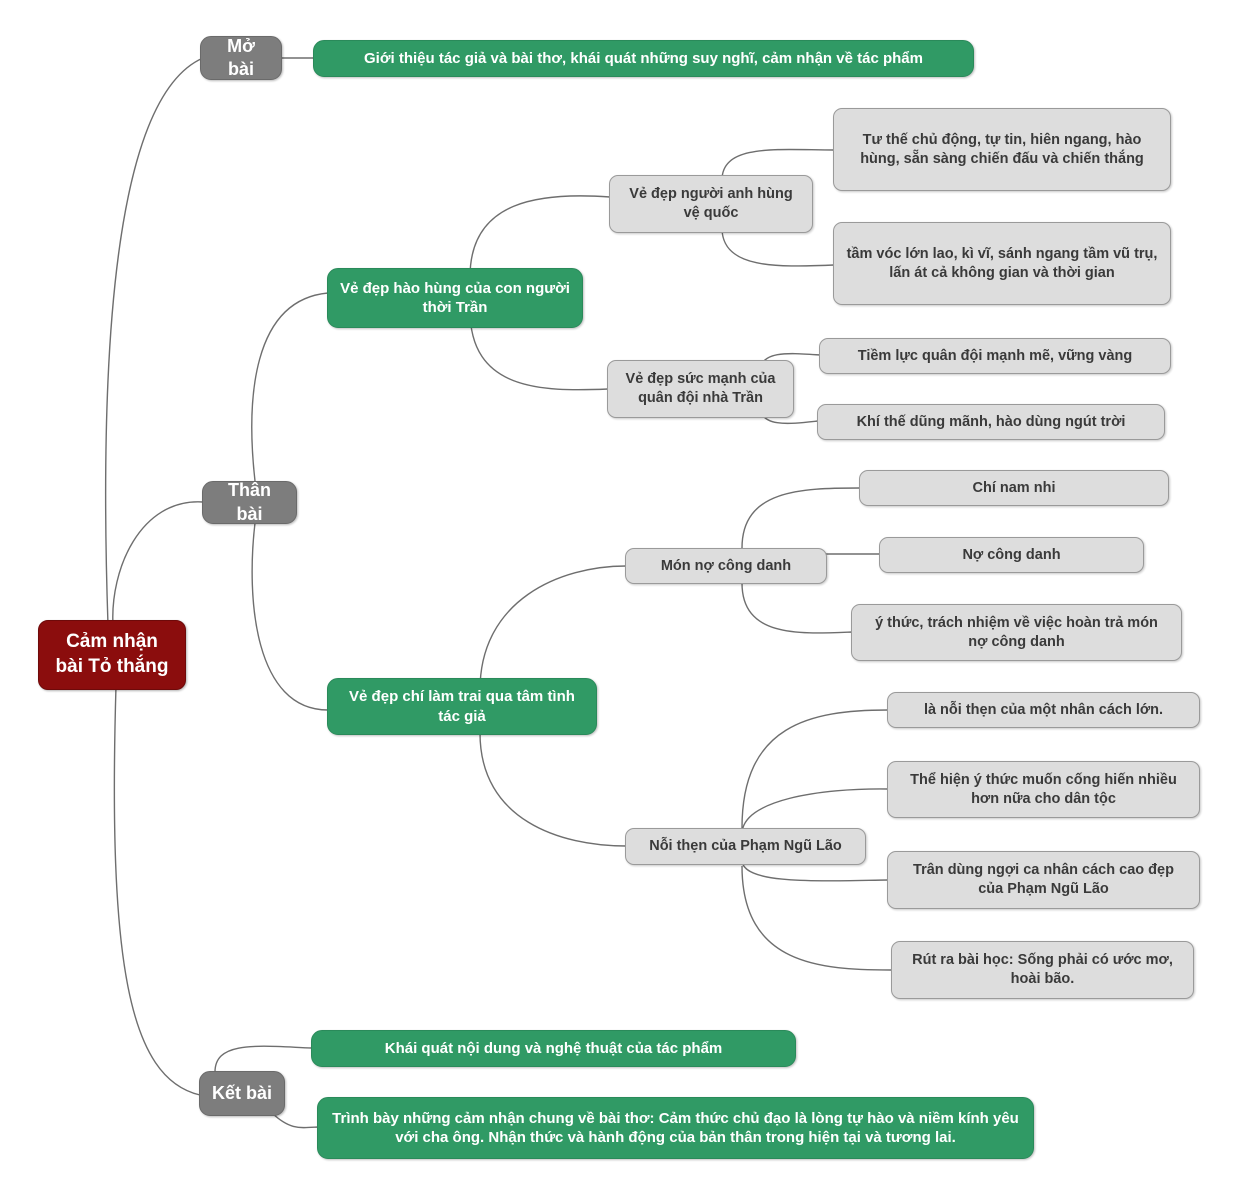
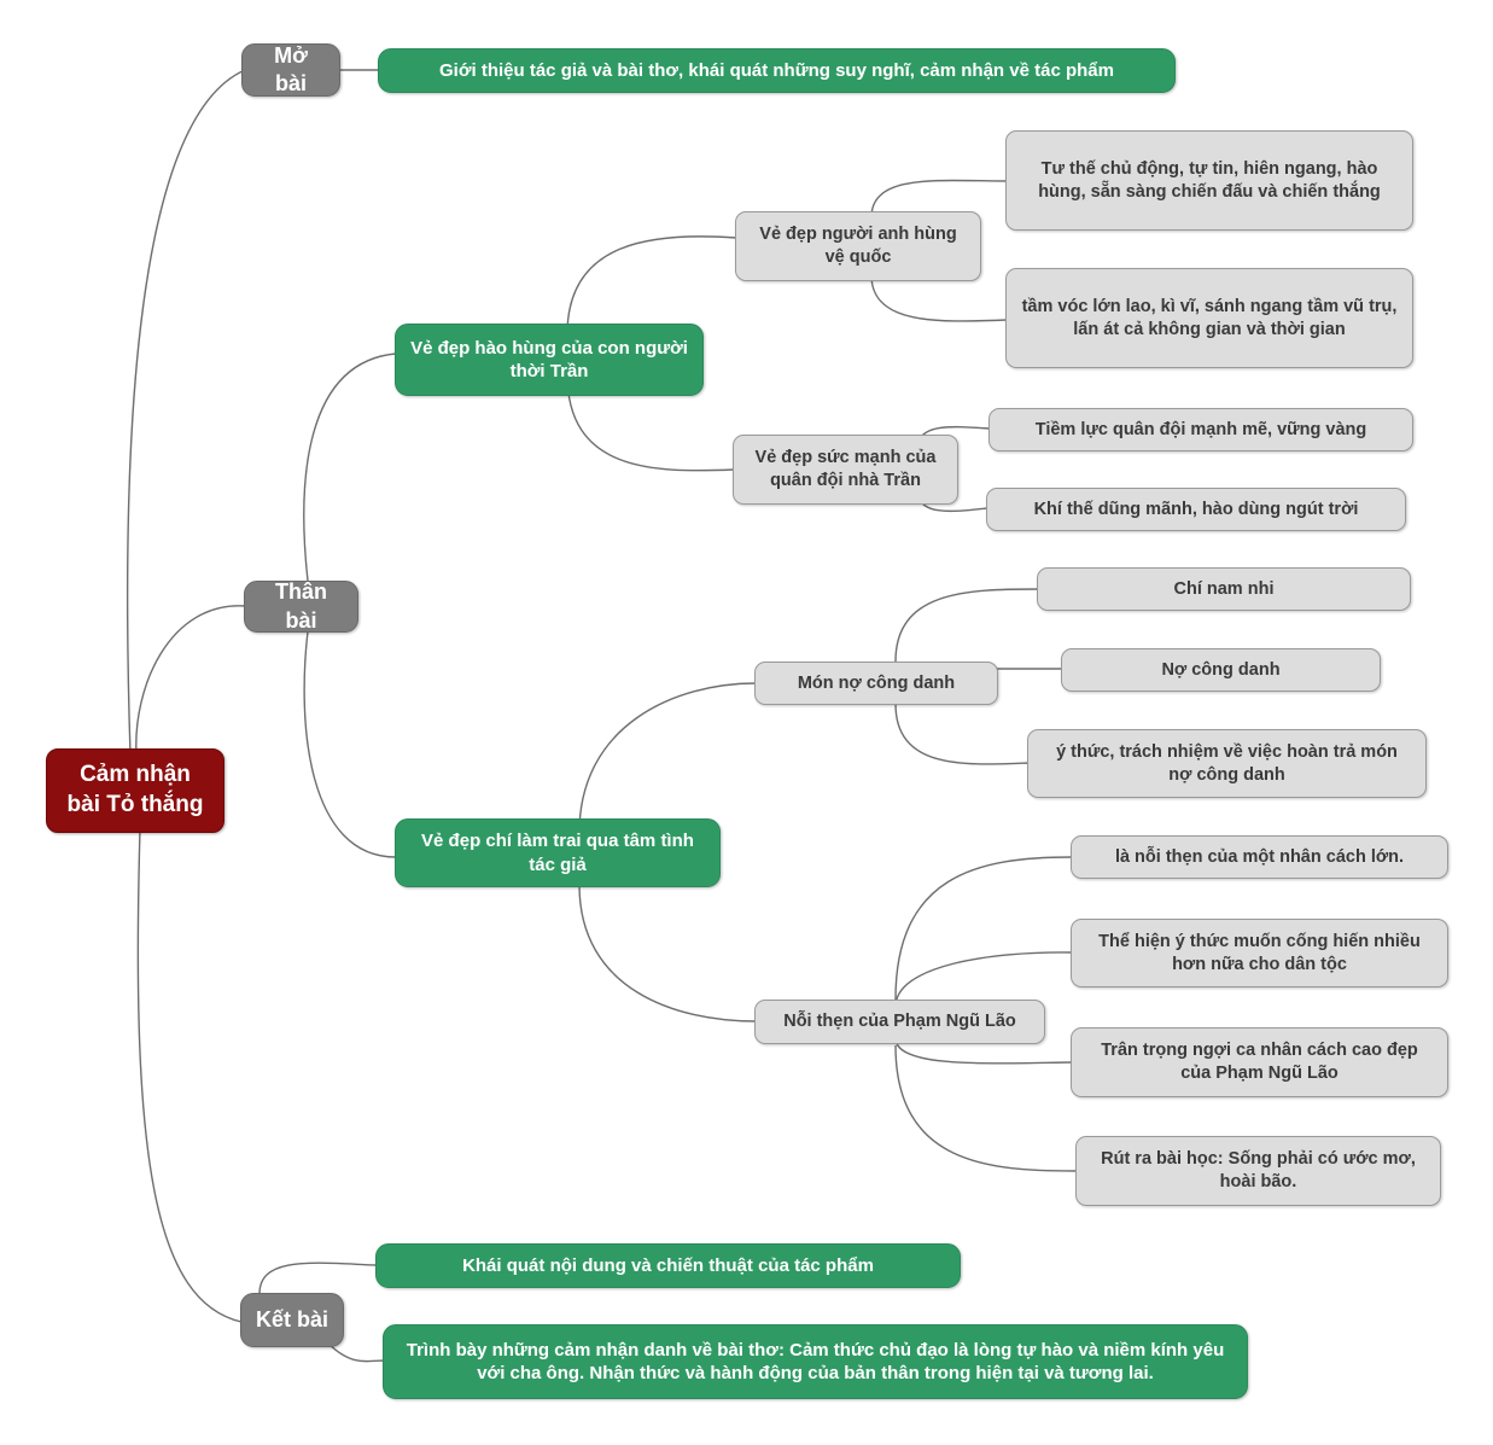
  Cảm nhận bài Tỏ thắng
  Mở bài
  Giới thiệu tác giả và bài thơ, khái quát những suy nghĩ, cảm nhận về tác phẩm
  Thân bài
  Vẻ đẹp hào hùng của con người thời Trần
  Vẻ đẹp người anh hùng vệ quốc
  Tư thế chủ động, tự tin, hiên ngang, hào hùng, sẵn sàng chiến đấu và chiến thắng
  tầm vóc lớn lao, kì vĩ, sánh ngang tầm vũ trụ, lấn át cả không gian và thời gian
  Vẻ đẹp sức mạnh của quân đội nhà Trần
  Tiềm lực quân đội mạnh mẽ, vững vàng
  Khí thế dũng mãnh, hào dùng ngút trời
  Vẻ đẹp chí làm trai qua tâm tình tác giả
  Món nợ công danh
  Chí nam nhi
  Nợ công danh
  ý thức, trách nhiệm về việc hoàn trả món nợ công danh
  Nỗi thẹn của Phạm Ngũ Lão
  là nỗi thẹn của một nhân cách lớn.
  Thể hiện ý thức muốn cống hiến nhiều hơn nữa cho dân tộc
- Trân dùng ngợi ca nhân cách cao đẹp của Phạm Ngũ Lão
+ Trân trọng ngợi ca nhân cách cao đẹp của Phạm Ngũ Lão
  Rút ra bài học: Sống phải có ước mơ, hoài bão.
  Kết bài
- Khái quát nội dung và nghệ thuật của tác phẩm
+ Khái quát nội dung và chiến thuật của tác phẩm
- Trình bày những cảm nhận chung về bài thơ: Cảm thức chủ đạo là lòng tự hào và niềm kính yêu với cha ông. Nhận thức và hành động của bản thân trong hiện tại và tương lai.
+ Trình bày những cảm nhận danh về bài thơ: Cảm thức chủ đạo là lòng tự hào và niềm kính yêu với cha ông. Nhận thức và hành động của bản thân trong hiện tại và tương lai.
